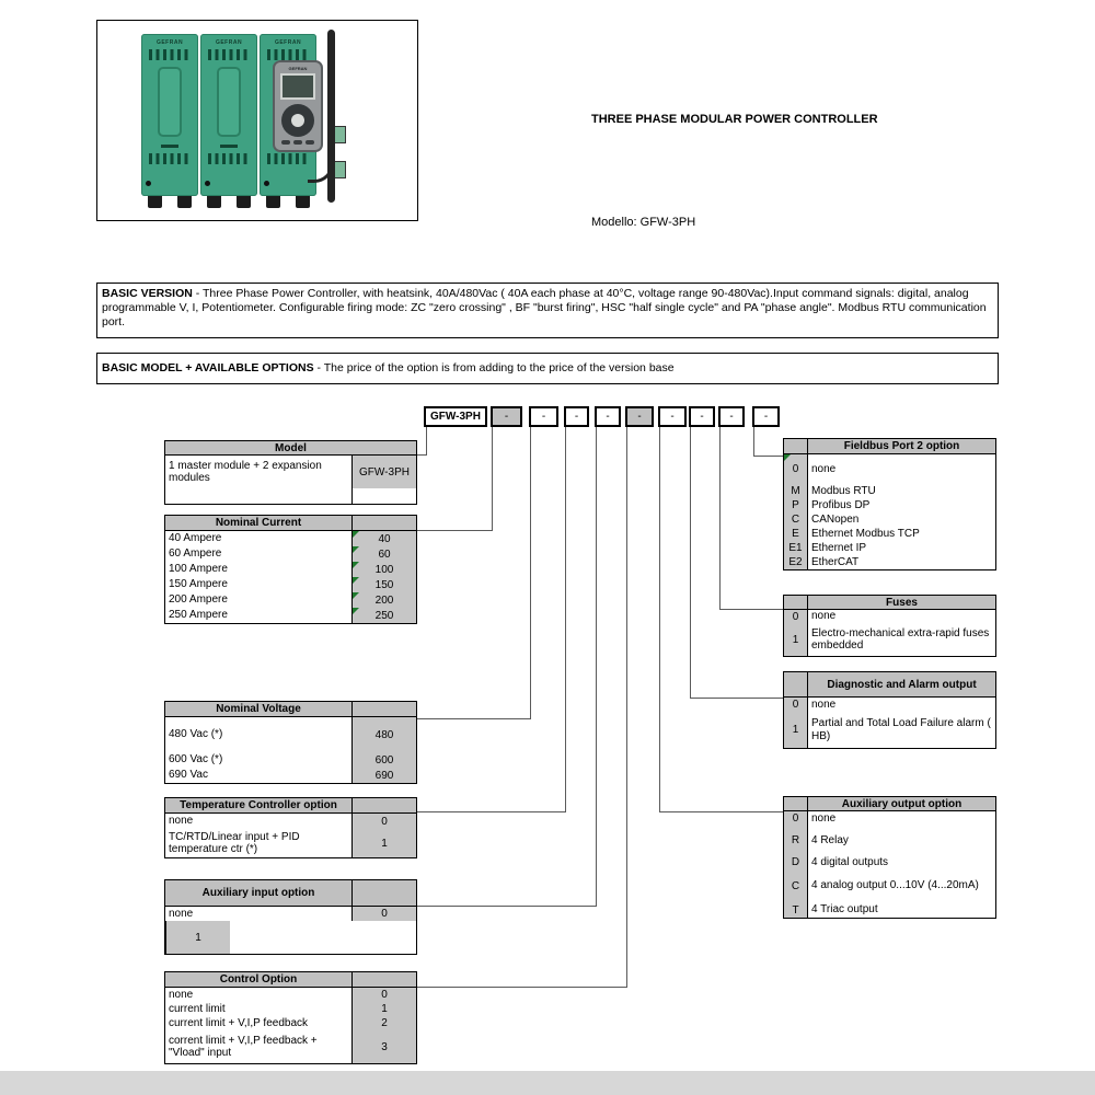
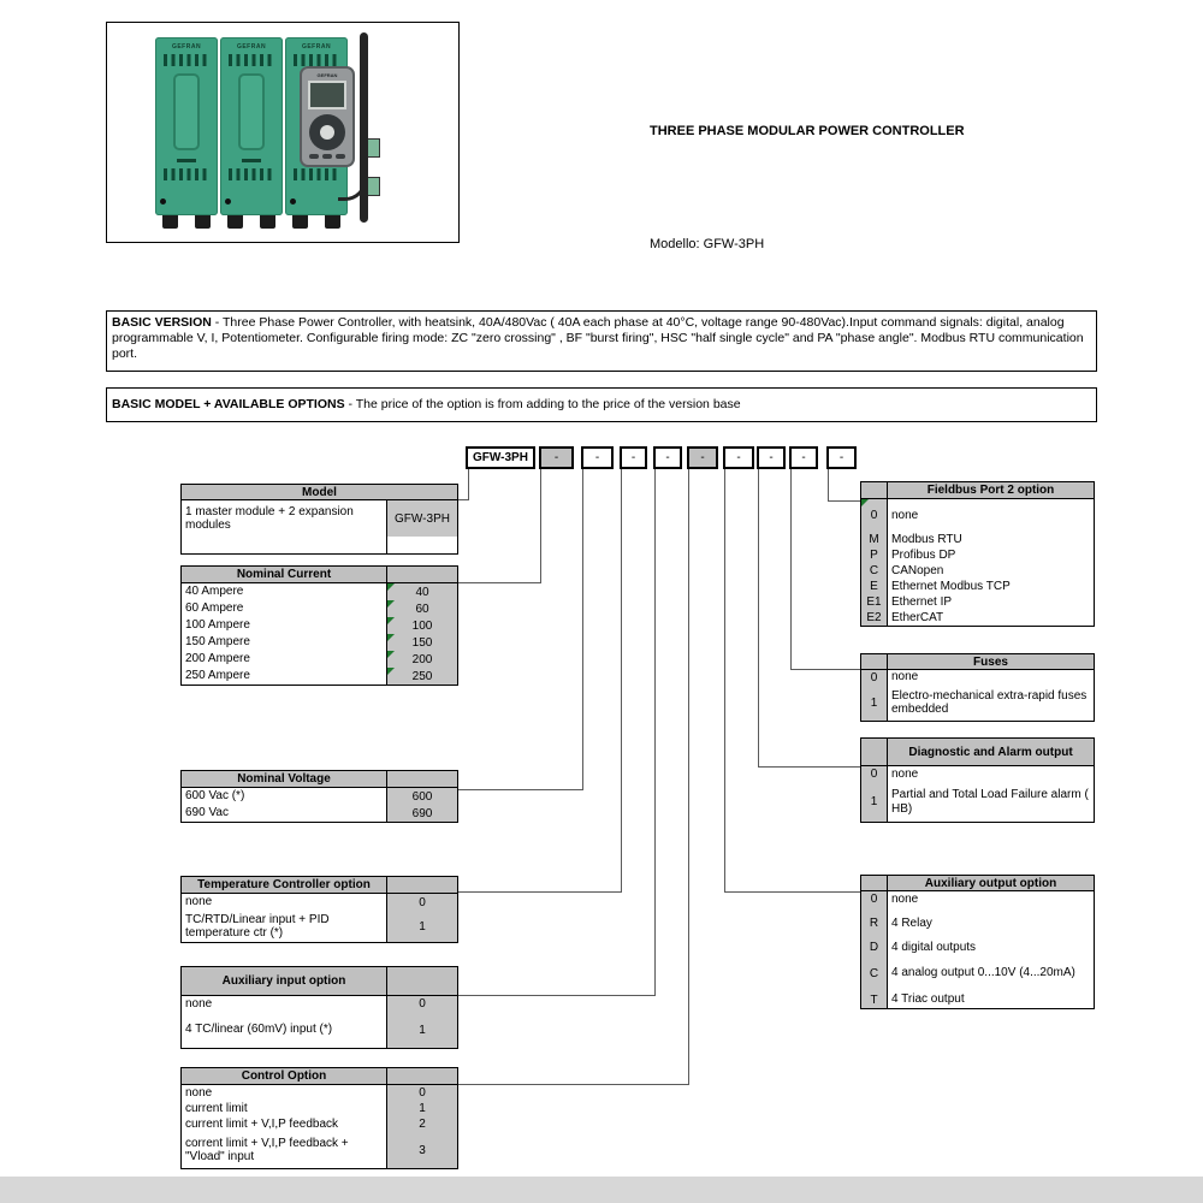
  THREE PHASE MODULAR POWER CONTROLLER
  Modello: GFW-3PH
  BASIC VERSION - Three Phase Power Controller, with heatsink, 40A/480Vac ( 40A each phase at 40°C, voltage range 90-480Vac).Input command signals: digital, analog programmable V, I, Potentiometer. Configurable firing mode: ZC "zero crossing" , BF "burst firing", HSC "half single cycle" and PA "phase angle". Modbus RTU communication port.
  BASIC MODEL + AVAILABLE OPTIONS - The price of the option is from adding to the price of the version base
  GFW-3PH
  -
  -
  -
  -
  -
  -
  -
  -
  -
  Model
  1 master module + 2 expansion modules
  GFW-3PH
  Nominal Current
  40 Ampere
  40
  60 Ampere
  60
  100 Ampere
  100
  150 Ampere
  150
  200 Ampere
  200
  250 Ampere
  250
  Nominal Voltage
- 480 Vac (*)
- 480
  600 Vac (*)
  600
  690 Vac
  690
  Temperature Controller option
  none
  0
  TC/RTD/Linear input + PID temperature ctr (*)
  1
  Auxiliary input option
  none
  0
+ 4 TC/linear (60mV) input (*)
  1
  Control Option
  none
  0
  current limit
  1
  current limit + V,I,P feedback
  2
  corrent limit + V,I,P feedback + "Vload" input
  3
  Fieldbus Port 2 option
  0
  none
  M
  Modbus RTU
  P
  Profibus DP
  C
  CANopen
  E
  Ethernet Modbus TCP
  E1
  Ethernet IP
  E2
  EtherCAT
  Fuses
  0
  none
  1
  Electro-mechanical extra-rapid fuses embedded
  Diagnostic and Alarm output
  0
  none
  1
  Partial and Total Load Failure alarm ( HB)
  Auxiliary output option
  0
  none
  R
  4 Relay
  D
  4 digital outputs
  C
  4 analog output 0...10V (4...20mA)
  T
  4 Triac output
